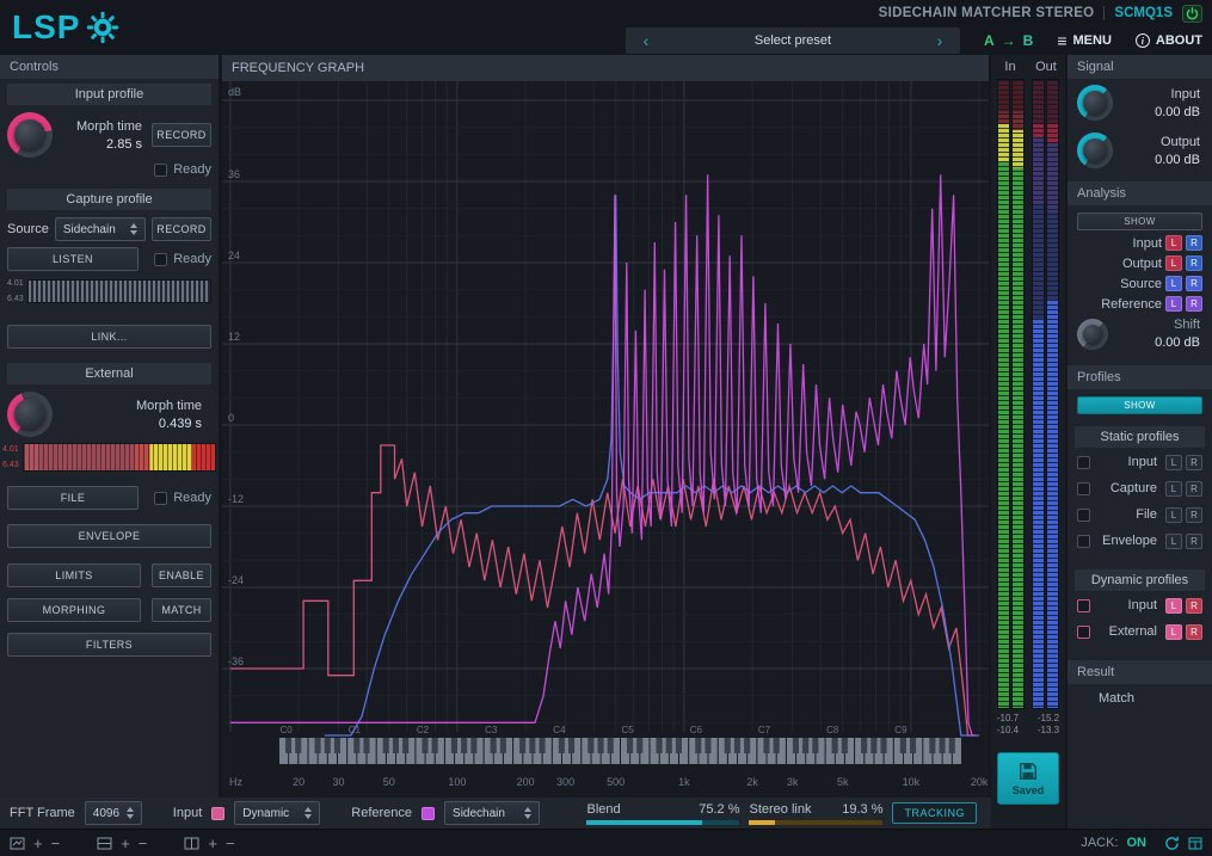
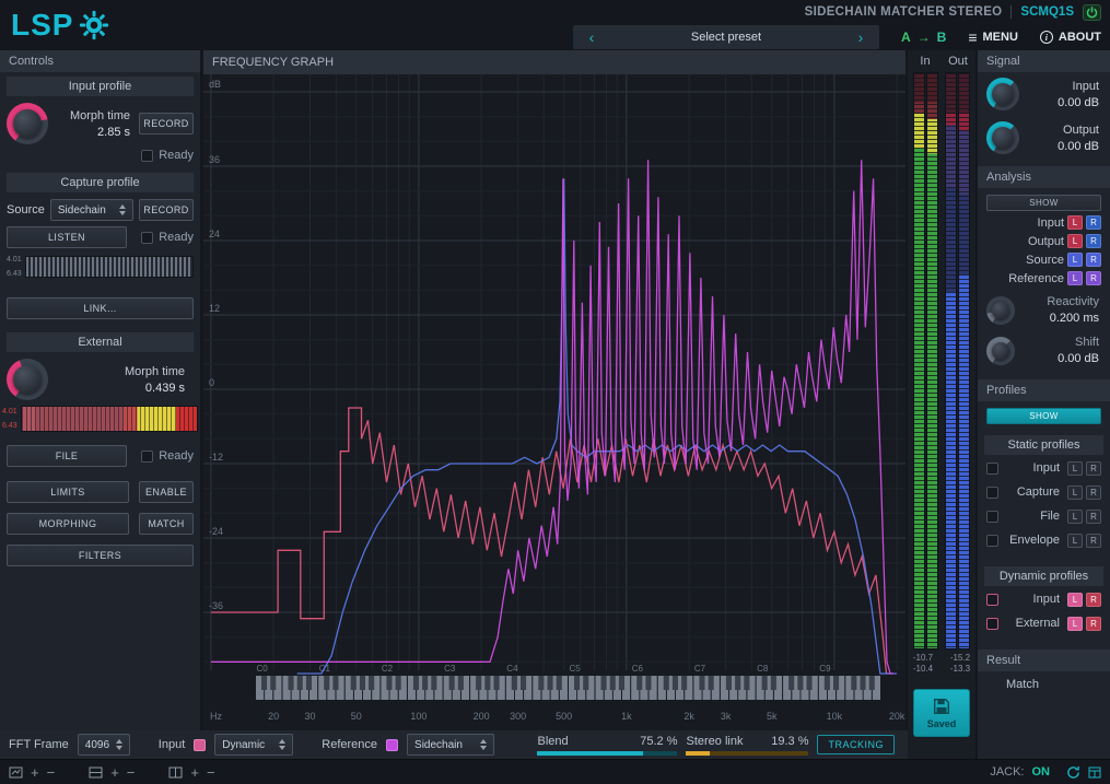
  LSP
  SIDECHAIN MATCHER STEREO
  SCMQ1S
  ‹
  Select preset
  ›
  A
  →
  B
  ≡
  MENU
  i
  ABOUT
  Controls
  Input profile
  Morph time
  2.85 s
  RECORD
  Ready
  Capture profile
  Source
  Sidechain
  RECORD
  LISTEN
  Ready
  LINK...
  External
  Morph time
  0.439 s
  FILE
  Ready
- ENVELOPE
  LIMITS
  ENABLE
  MORPHING
  MATCH
  FILTERS
  FREQUENCY GRAPH
  C0
  C1
  C2
  C3
  C4
  C5
  C6
  C7
  C8
  C9
  dB
  36
  24
  12
  0
  -12
  -24
  -36
  Hz
  20
  30
  50
  100
  200
  300
  500
  1k
  2k
  3k
  5k
  10k
  20k
  In
  Out
  -10.7
  -10.4
  -15.2
  -13.3
  Saved
  Signal
  Input
  0.00 dB
  Output
  0.00 dB
  Analysis
  SHOW
  Input
  L
  R
  Output
  L
  R
  Source
  L
  R
  Reference
  L
  R
+ Reactivity
+ 0.200 ms
  Shift
  0.00 dB
  Profiles
  SHOW
  Static profiles
  Input
  L
  R
  Capture
  L
  R
  File
  L
  R
  Envelope
  L
  R
  Dynamic profiles
  Input
  L
  R
  External
  L
  R
  Result
  Match
  FFT Frame
  4096
  Input
  Dynamic
  Reference
  Sidechain
  Blend
  75.2 %
  Stereo link
  19.3 %
  TRACKING
  +
  −
  +
  −
  +
  −
  JACK:
  ON
